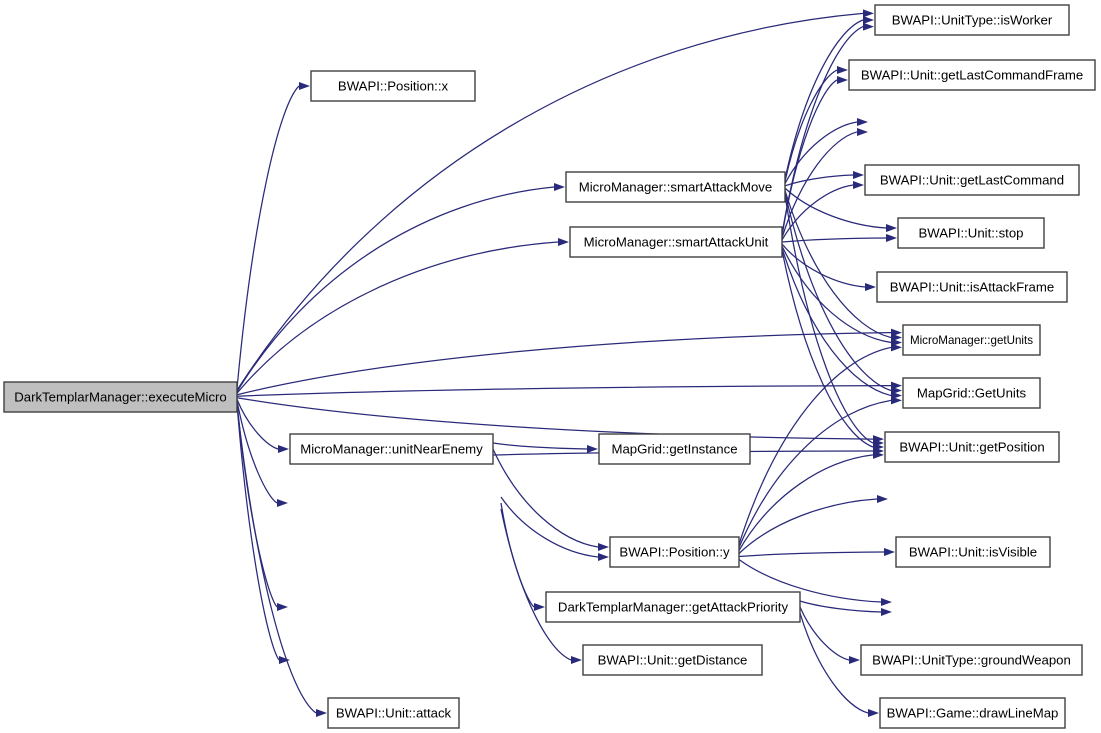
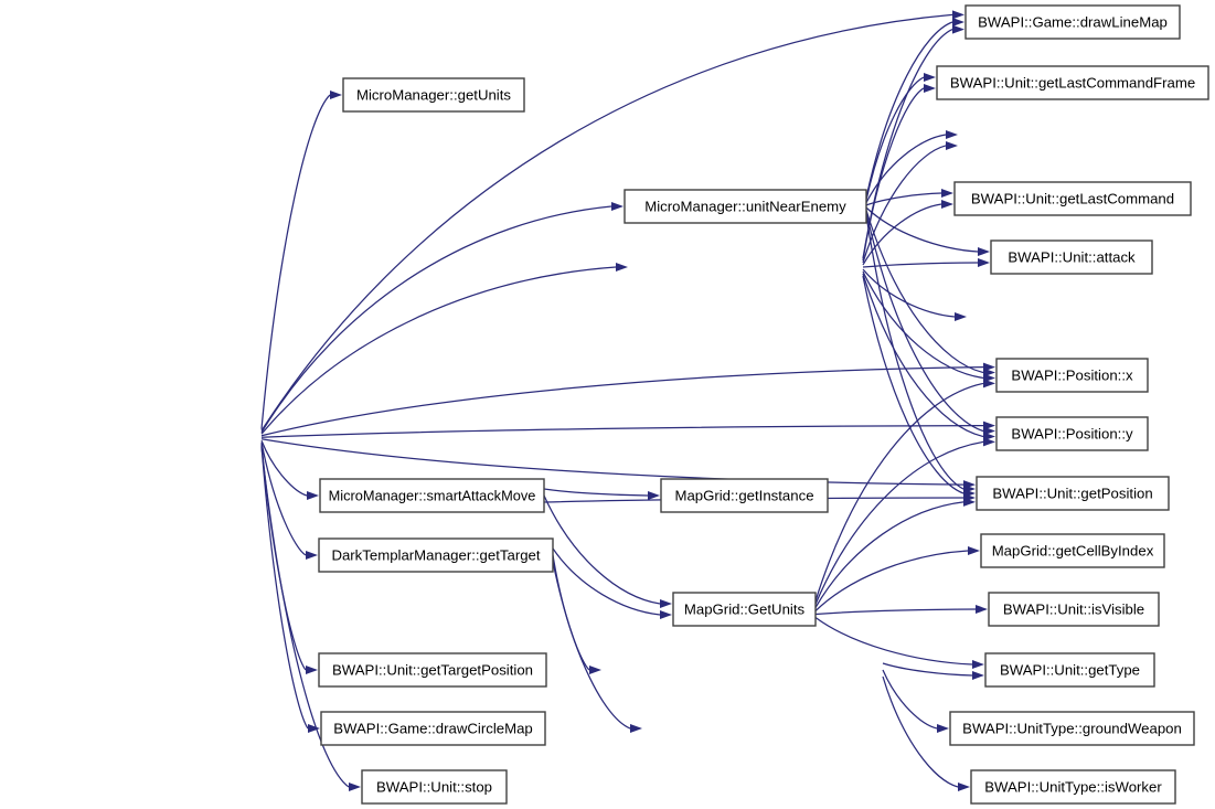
- DarkTemplarManager::executeMicro
- BWAPI::Position::x
+ MicroManager::getUnits
- MicroManager::smartAttackMove
+ MicroManager::unitNearEnemy
- MicroManager::smartAttackUnit
- MicroManager::unitNearEnemy
+ MicroManager::smartAttackMove
+ DarkTemplarManager::getTarget
+ BWAPI::Unit::getTargetPosition
+ BWAPI::Game::drawCircleMap
- BWAPI::Unit::attack
+ BWAPI::Unit::stop
  MapGrid::getInstance
- BWAPI::Position::y
+ MapGrid::GetUnits
- DarkTemplarManager::getAttackPriority
- BWAPI::Unit::getDistance
- BWAPI::UnitType::isWorker
+ BWAPI::Game::drawLineMap
  BWAPI::Unit::getLastCommandFrame
  BWAPI::Unit::getLastCommand
- BWAPI::Unit::stop
+ BWAPI::Unit::attack
- BWAPI::Unit::isAttackFrame
- MicroManager::getUnits
+ BWAPI::Position::x
- MapGrid::GetUnits
+ BWAPI::Position::y
  BWAPI::Unit::getPosition
+ MapGrid::getCellByIndex
  BWAPI::Unit::isVisible
+ BWAPI::Unit::getType
  BWAPI::UnitType::groundWeapon
- BWAPI::Game::drawLineMap
+ BWAPI::UnitType::isWorker
